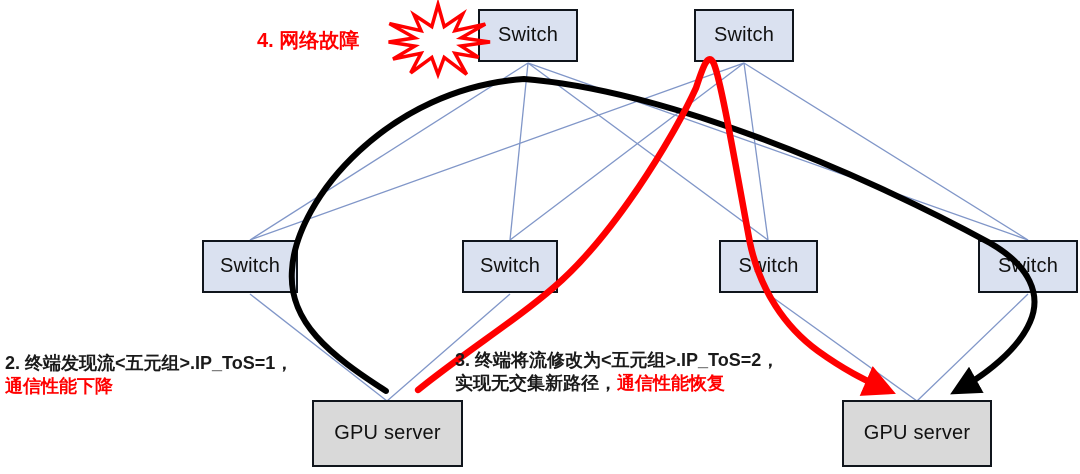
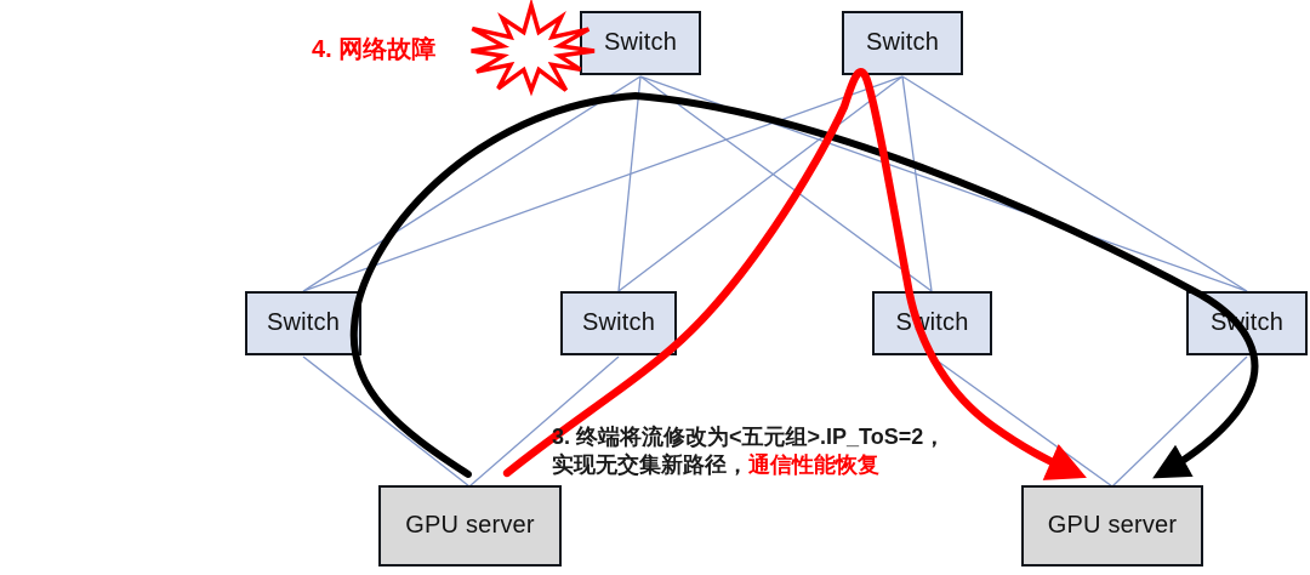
  Switch
  Switch
  Switch
  Switch
  Sitch
  Sitch
  GPU server
  GPU server
  4. 网络故障
- 2. 终端发现流<五元组>.IP_ToS=1，
- 通信性能下降
  3. 终端将流修改为<五元组>.IP_ToS=2，
  实现无交集新路径，通信性能恢复
